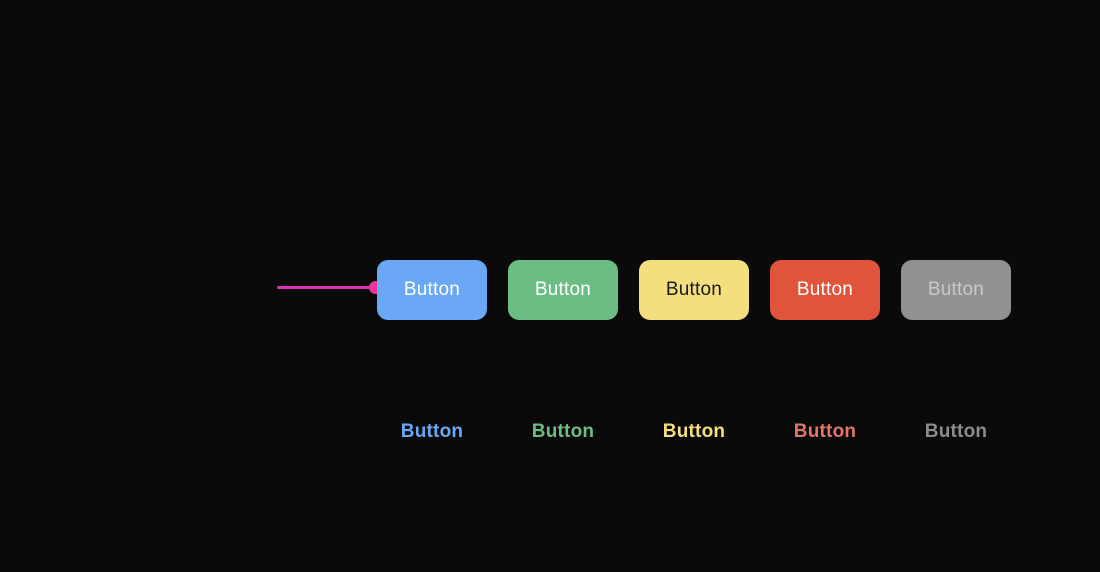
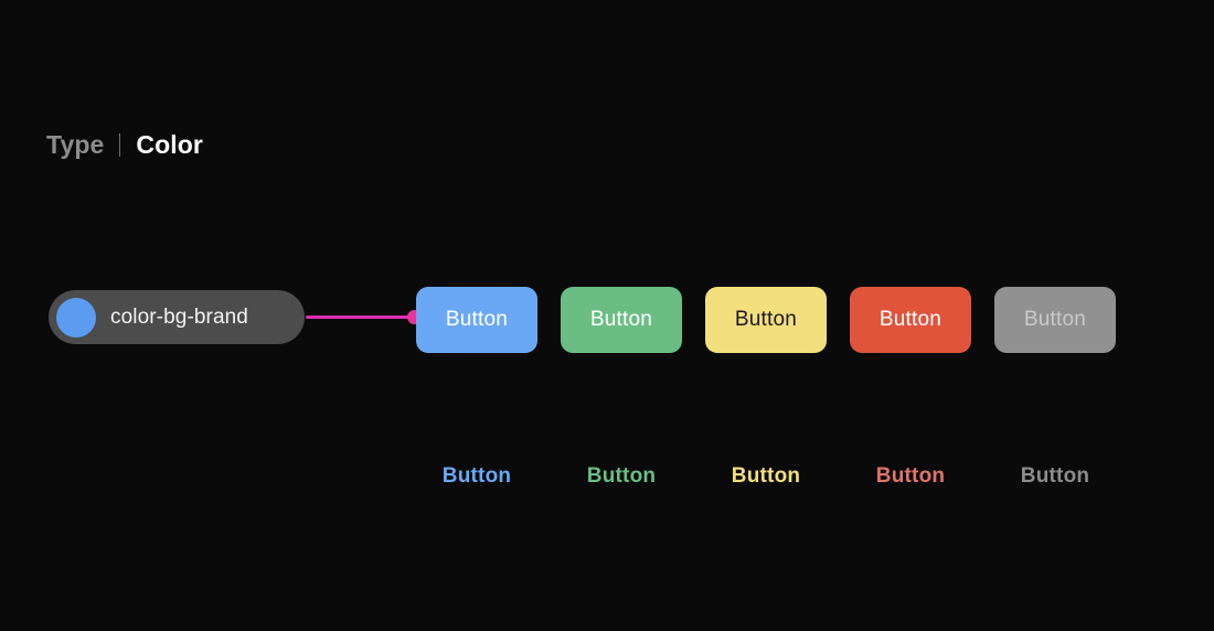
+ Type
+ Color
+ color-bg-brand
  Button
  Button
  Button
  Button
  Button
  Button
  Button
  Button
  Button
  Button
